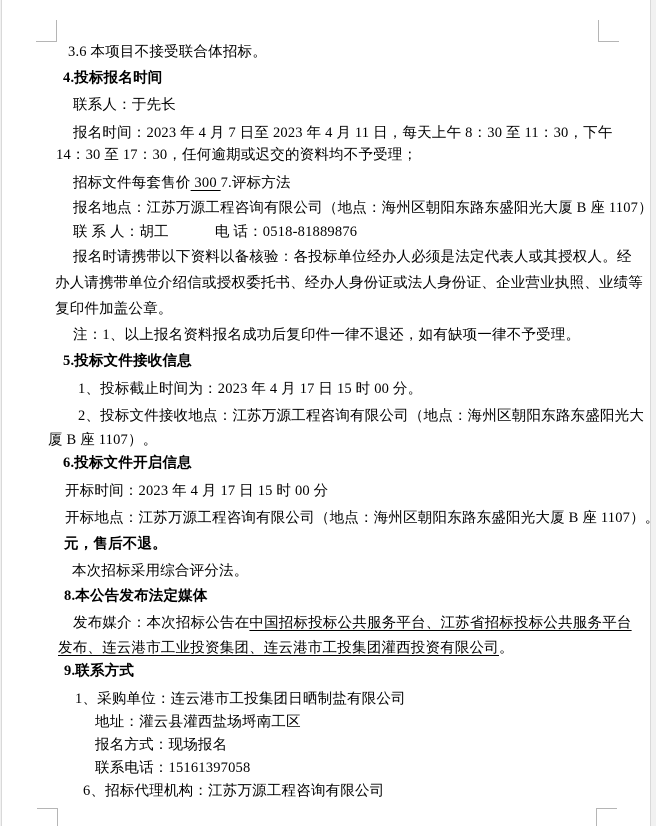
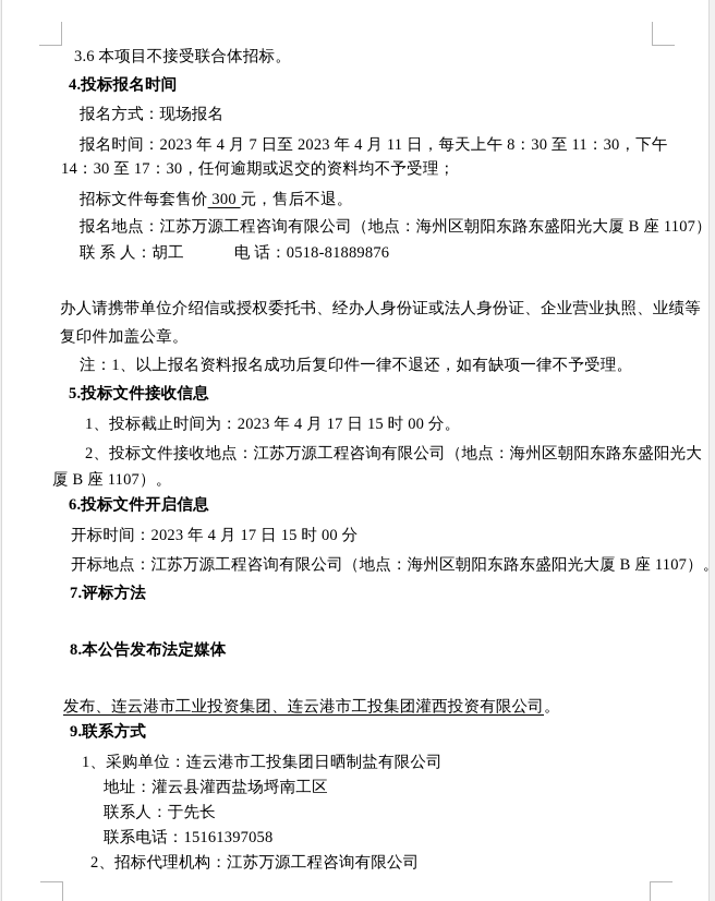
  3.6 本项目不接受联合体招标。
  4.投标报名时间
- 联系人：于先长
+ 报名方式：现场报名
  报名时间：2023 年 4 月 7 日至 2023 年 4 月 11 日，每天上午 8：30 至 11：30，下午
  14：30 至 17：30，任何逾期或迟交的资料均不予受理；
- 招标文件每套售价 300 7.评标方法
+ 招标文件每套售价 300 元，售后不退。
  报名地点：江苏万源工程咨询有限公司（地点：海州区朝阳东路东盛阳光大厦 B 座 1107）
  联 系 人：胡工 电 话：0518-81889876
- 报名时请携带以下资料以备核验：各投标单位经办人必须是法定代表人或其授权人。经
  办人请携带单位介绍信或授权委托书、经办人身份证或法人身份证、企业营业执照、业绩等
  复印件加盖公章。
  注：1、以上报名资料报名成功后复印件一律不退还，如有缺项一律不予受理。
  5.投标文件接收信息
  1、投标截止时间为：2023 年 4 月 17 日 15 时 00 分。
  2、投标文件接收地点：江苏万源工程咨询有限公司（地点：海州区朝阳东路东盛阳光大
  厦 B 座 1107）。
  6.投标文件开启信息
  开标时间：2023 年 4 月 17 日 15 时 00 分
  开标地点：江苏万源工程咨询有限公司（地点：海州区朝阳东路东盛阳光大厦 B 座 1107）。
- 元，售后不退。
+ 7.评标方法
- 本次招标采用综合评分法。
  8.本公告发布法定媒体
- 发布媒介：本次招标公告在中国招标投标公共服务平台、江苏省招标投标公共服务平台
  发布、连云港市工业投资集团、连云港市工投集团灌西投资有限公司。
  9.联系方式
  1、采购单位：连云港市工投集团日晒制盐有限公司
  地址：灌云县灌西盐场埒南工区
- 报名方式：现场报名
+ 联系人：于先长
  联系电话：15161397058
- 6、招标代理机构：江苏万源工程咨询有限公司
+ 2、招标代理机构：江苏万源工程咨询有限公司
